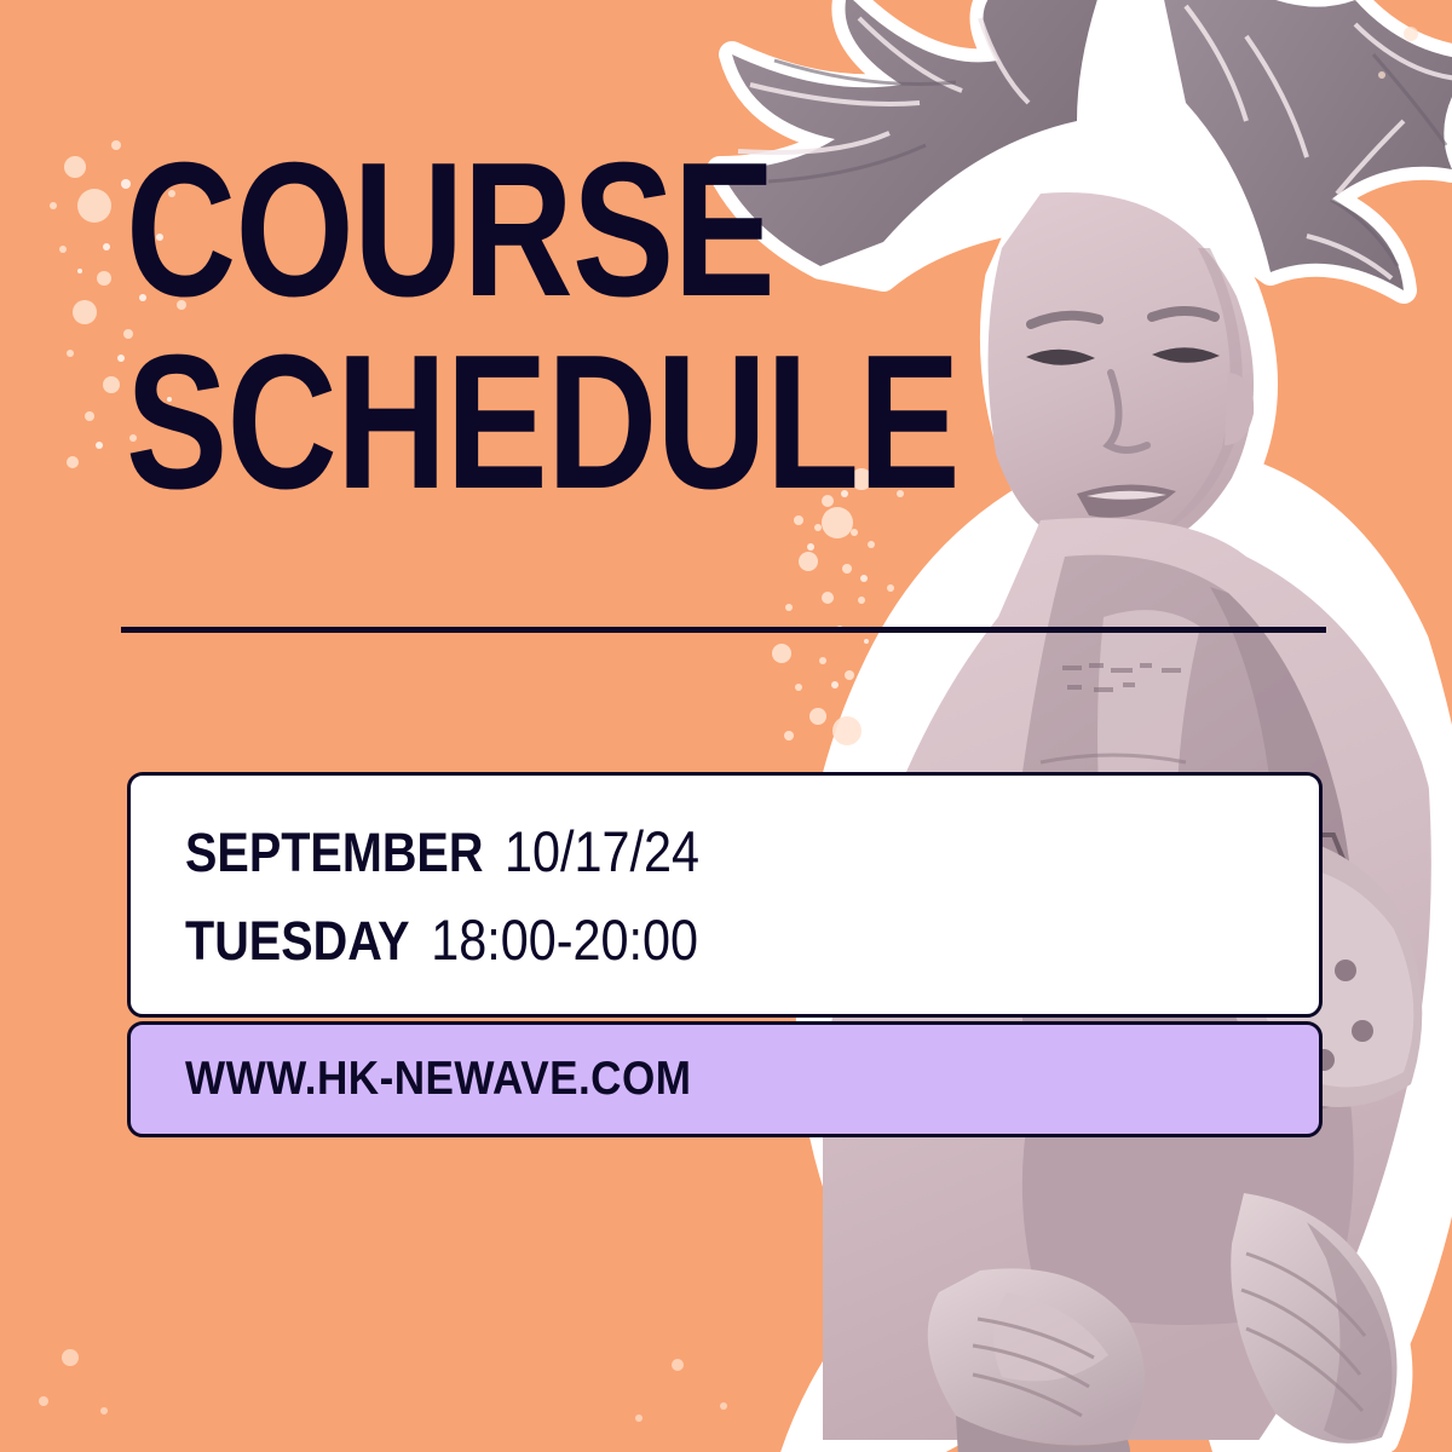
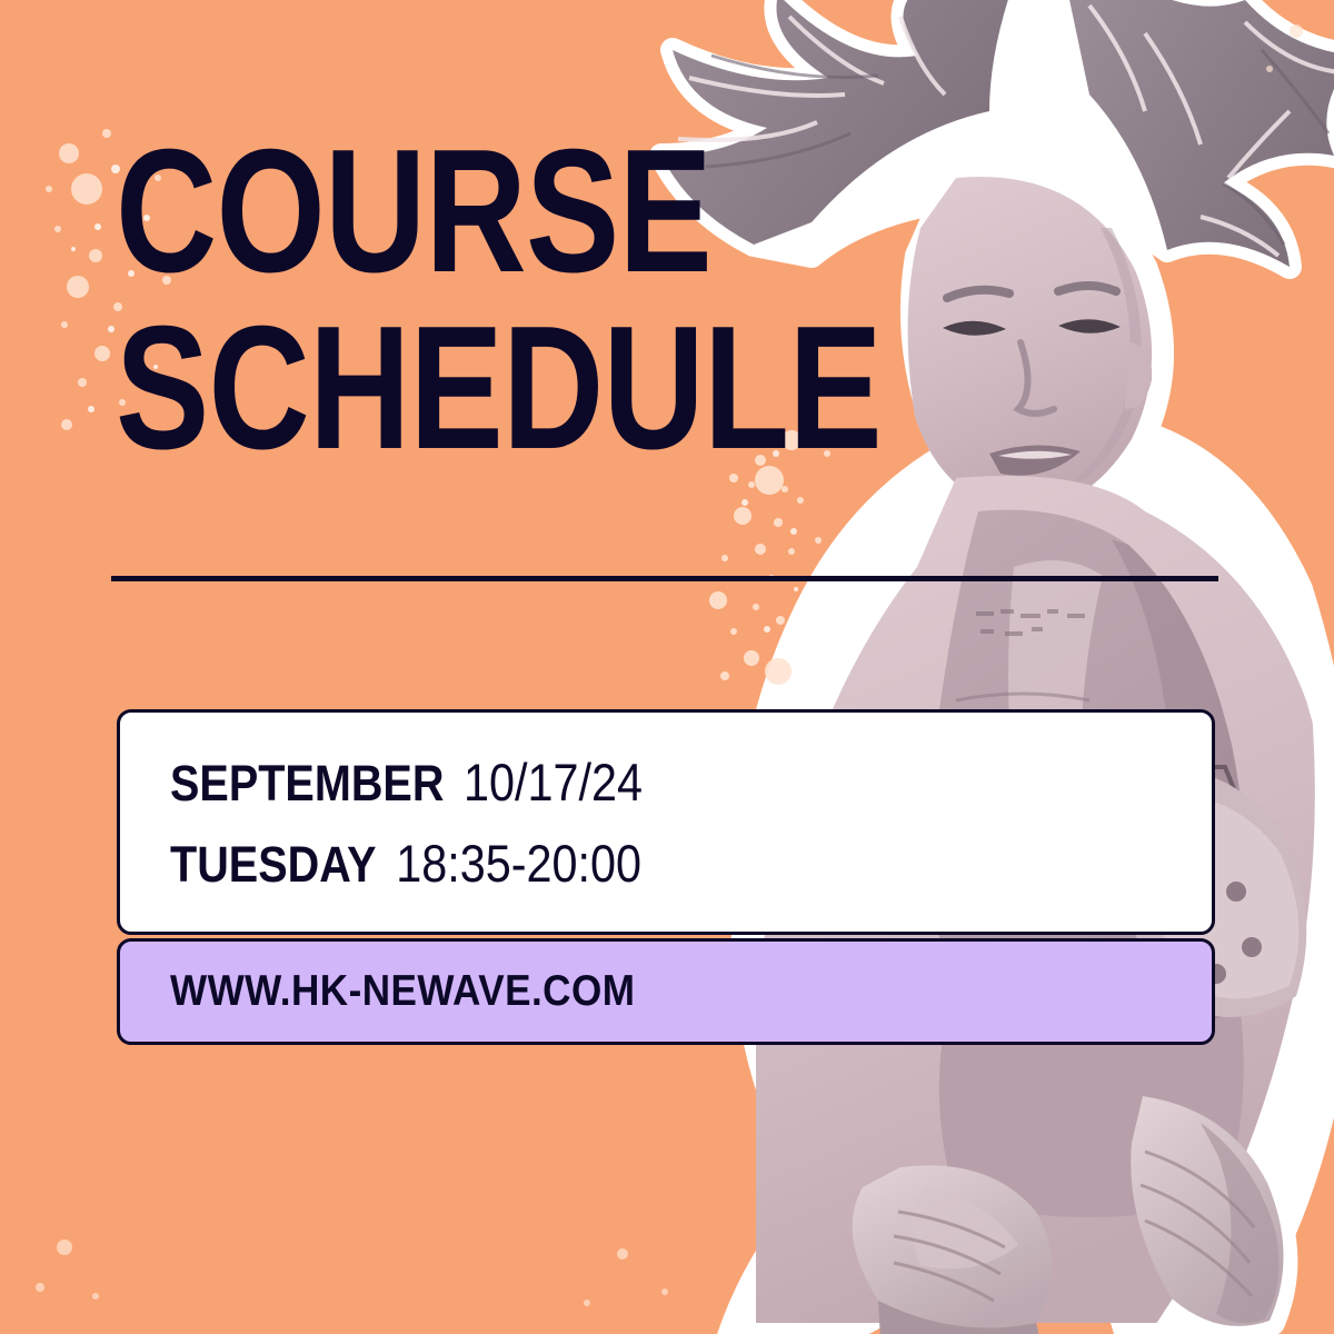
  COURSE
  SCHEDULE
  SEPTEMBER
  10/17/24
  TUESDAY
- 18:00-20:00
+ 18:35-20:00
  WWW.HK-NEWAVE.COM
